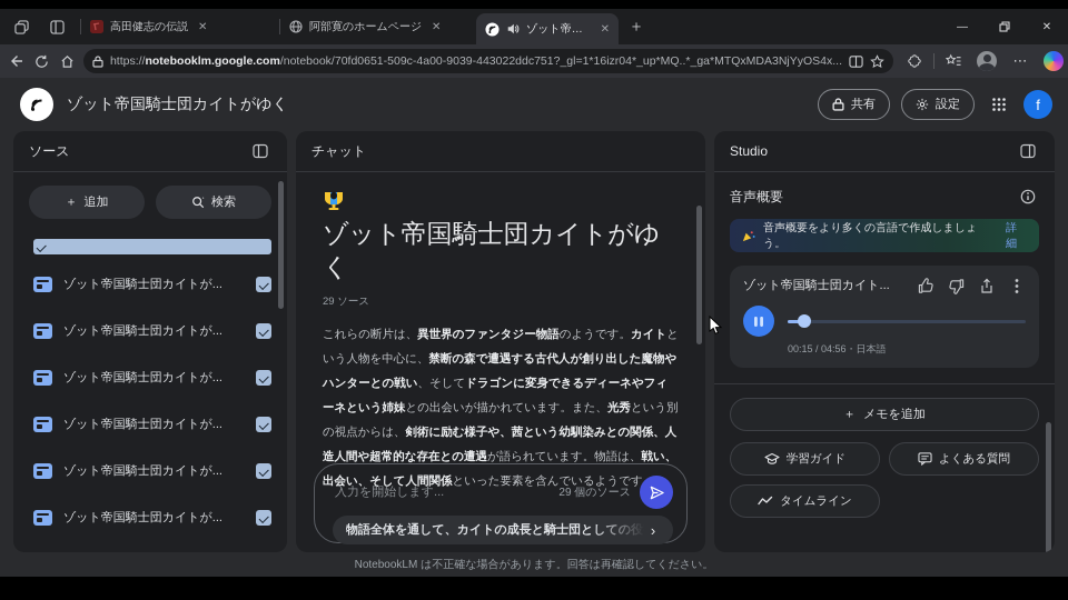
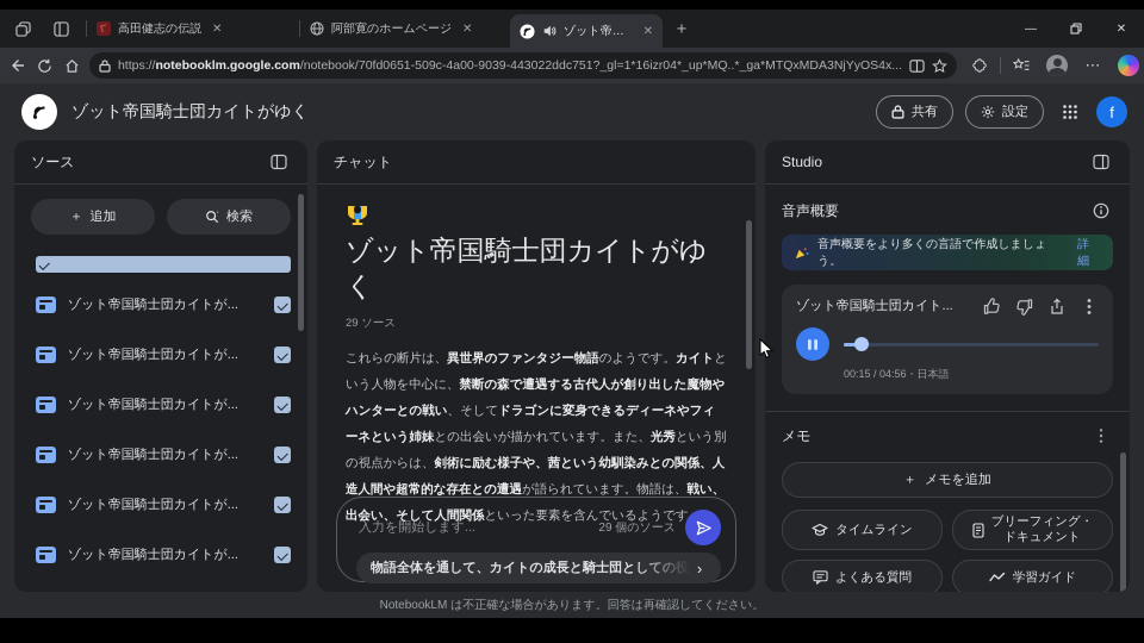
  高田健志の伝説
  ✕
  阿部寛のホームページ
  ✕
  ✕
  ＋
  —
  ✕
  https://notebooklm.google.com/notebook/70fd0651-509c-4a00-9039-443022ddc751?_gl=1*16izr04*_up*MQ..*_ga*MTQxMDA3NjYyOS4x...
  ⋯
  ゾット帝国騎士団カイトがゆく
  共有
  設定
  f
  ソース
  ＋
  追加
  検索
  ゾット帝国騎士団カイトが...
  ゾット帝国騎士団カイトが...
  ゾット帝国騎士団カイトが...
  ゾット帝国騎士団カイトが...
  ゾット帝国騎士団カイトが...
  ゾット帝国騎士団カイトが...
  チャット
  ゾット帝国騎士団カイトがゆく
  29 ソース
  これらの断片は、異世界のファンタジー物語のようです。カイトという人物を中心に、禁断の森で遭遇する古代人が創り出した魔物やハンターとの戦い、そしてドラゴンに変身できるディーネやフィーネという姉妹との出会いが描かれています。また、光秀という別の視点からは、剣術に励む様子や、茜という幼馴染みとの関係、人造人間や超常的な存在との遭遇が語られています。物語は、戦い、出会い、そして人間関係といった要素を含んでいるようです
  入力を開始します...
  29 個のソース
  物語全体を通して、カイトの成長と騎士団としての役
  ›
  Studio
  音声概要
  音声概要をより多くの言語で作成しましょう。
  詳細
  ゾット帝国騎士団カイト...
  00:15 / 04:56・日本語
+ メモ
  ＋
  メモを追加
- 学習ガイド
+ タイムライン
+ ブリーフィング・ドキュメント
  よくある質問
- タイムライン
+ 学習ガイド
  NotebookLM は不正確な場合があります。回答は再確認してください。
